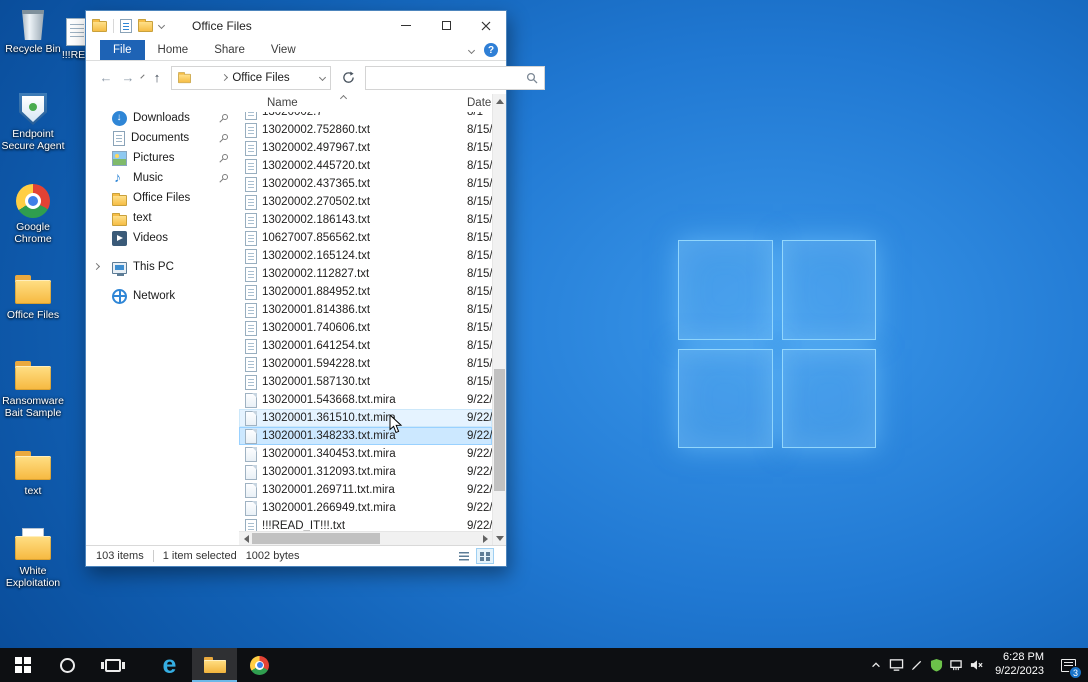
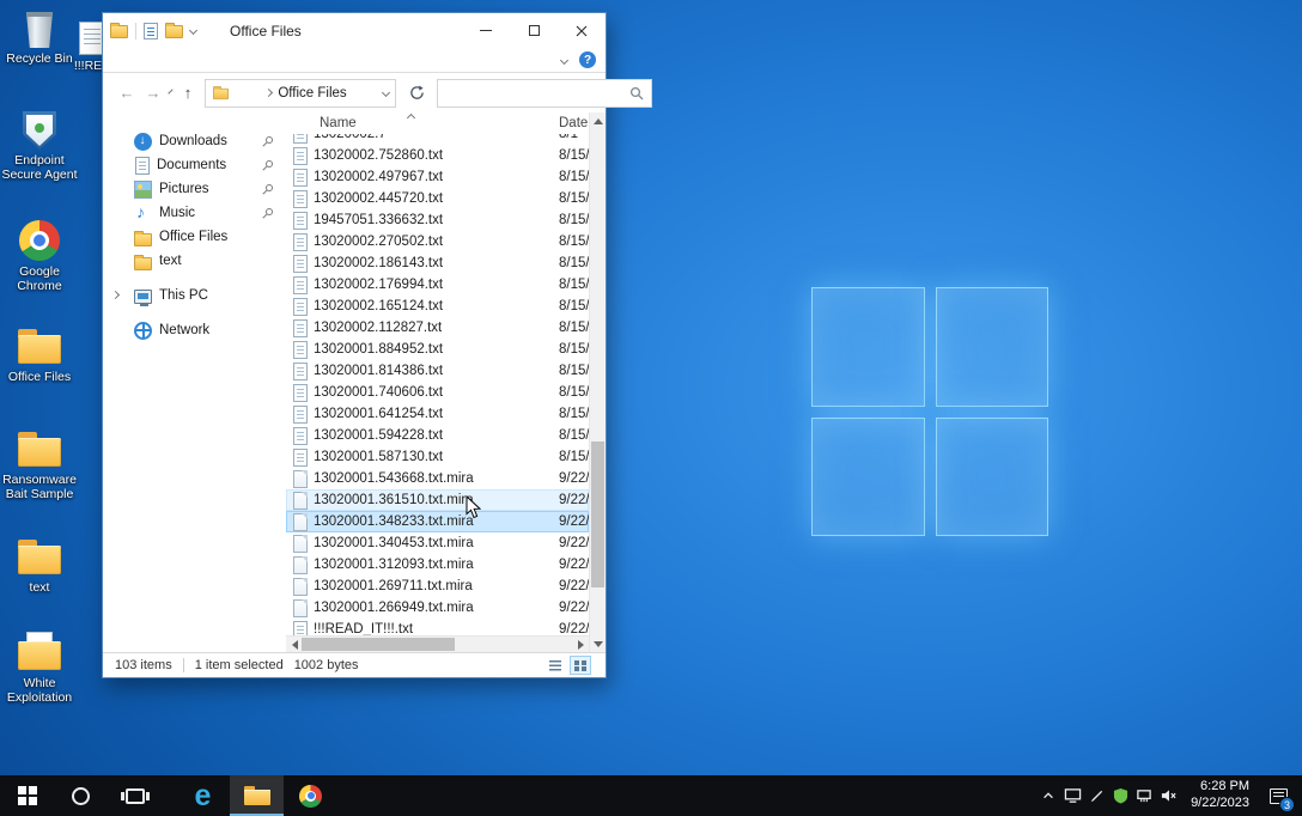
  !!!RE
  Recycle Bin
  Endpoint Secure Agent
  Google Chrome
  Office Files
  Ransomware Bait Sample
  text
  White Exploitation
  Office Files
- File
- Home
- Share
- View
  ?
  ←
  →
  ↑
  Office Files
  Downloads
  Documents
  Pictures
  Music
  Office Files
  text
- Videos
  This PC
  Network
  Name
  Date
  13020002.7
  8/1
  13020002.752860.txt
  8/15/
  13020002.497967.txt
  8/15/
  13020002.445720.txt
  8/15/
- 13020002.437365.txt
+ 19457051.336632.txt
  8/15/
  13020002.270502.txt
  8/15/
  13020002.186143.txt
  8/15/
- 10627007.856562.txt
+ 13020002.176994.txt
  8/15/
  13020002.165124.txt
  8/15/
  13020002.112827.txt
  8/15/
  13020001.884952.txt
  8/15/
  13020001.814386.txt
  8/15/
  13020001.740606.txt
  8/15/
  13020001.641254.txt
  8/15/
  13020001.594228.txt
  8/15/
  13020001.587130.txt
  8/15/
  13020001.543668.txt.mira
  9/22/
  13020001.361510.txt.mir
  9/22/
  13020001.348233.txt.mira
  9/22/
  13020001.340453.txt.mira
  9/22/
  13020001.312093.txt.mira
  9/22/
  13020001.269711.txt.mira
  9/22/
  13020001.266949.txt.mira
  9/22/
  !!!READ_IT!!!.txt
  9/22/
  103 items
  1 item selected
  1002 bytes
  e
  6:28 PM
  9/22/2023
  3
